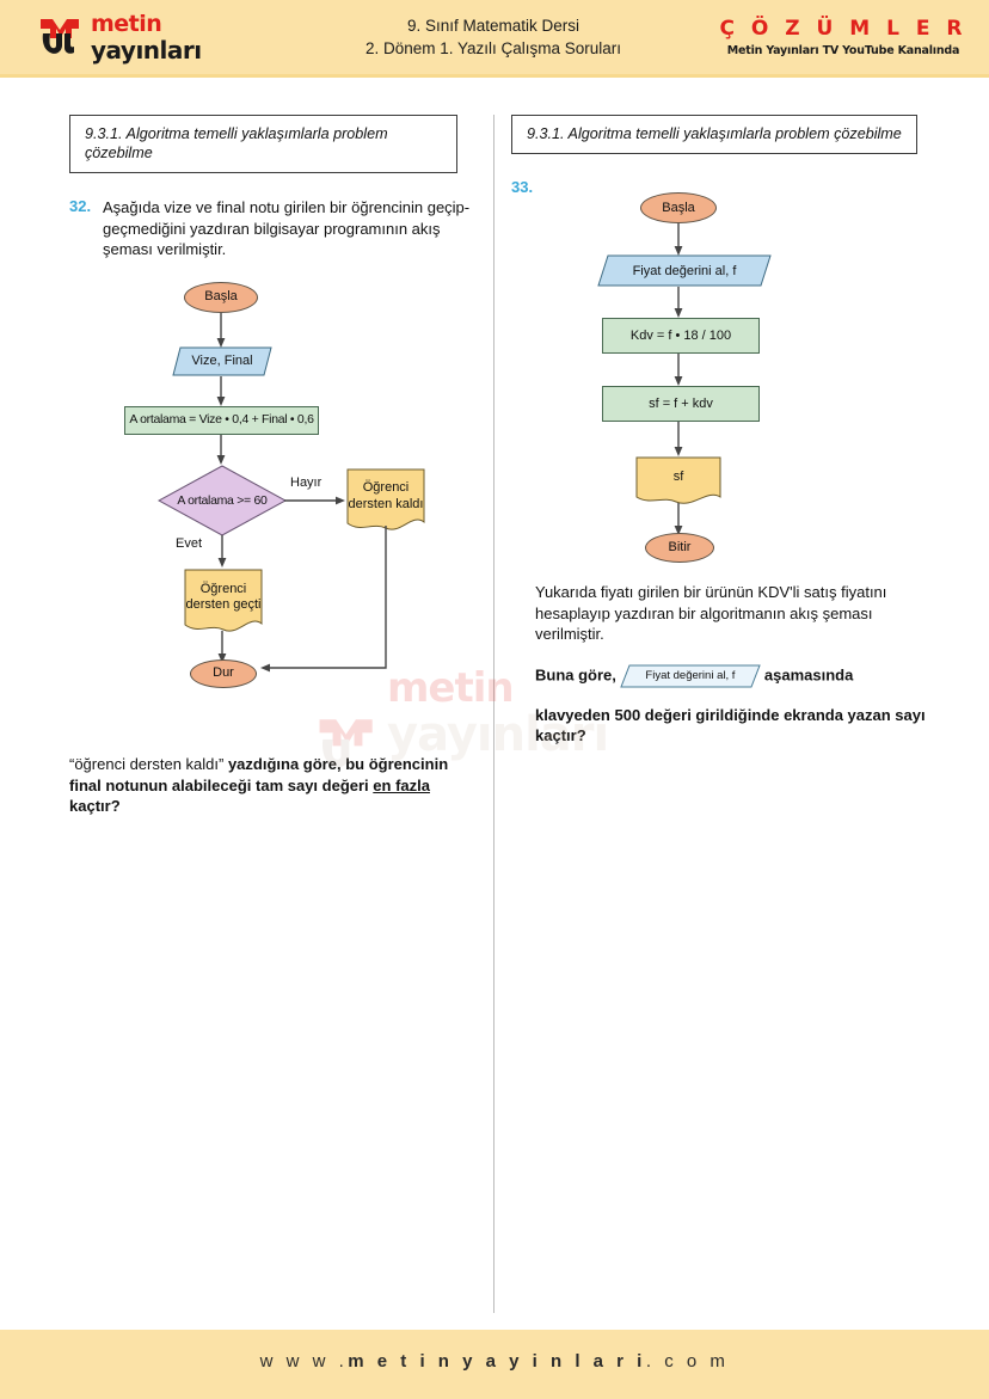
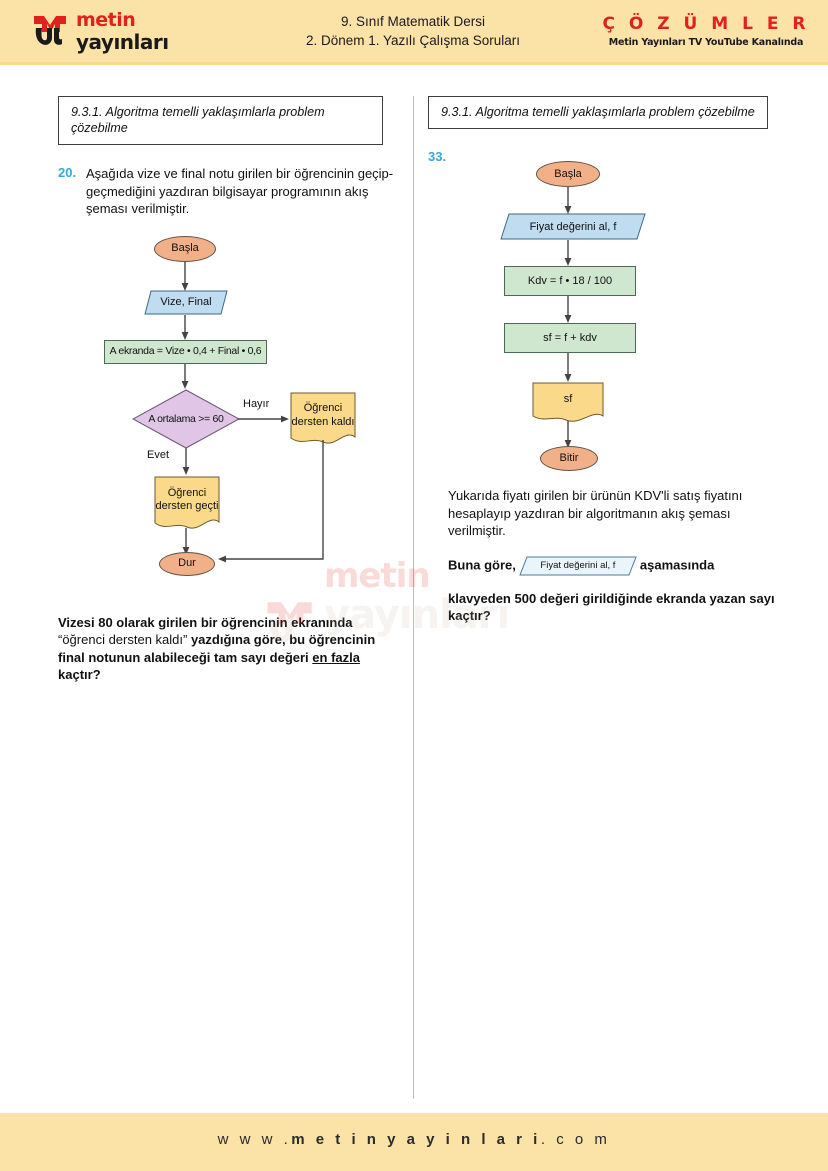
  metin
  yayınları
  9. Sınıf Matematik Dersi
  2. Dönem 1. Yazılı Çalışma Soruları
  Ç Ö Z Ü M L E R
  Metin Yayınları TV YouTube Kanalında
  9.3.1. Algoritma temelli yaklaşımlarla problem çözebilme
- 32.
+ 20.
  Aşağıda vize ve final notu girilen bir öğrencinin geçip-geçmediğini yazdıran bilgisayar programının akış şeması verilmiştir.
  Başla
  Vize, Final
- A ortalama = Vize • 0,4 + Final • 0,6
+ A ekranda = Vize • 0,4 + Final • 0,6
  A ortalama >= 60
  Hayır
  Öğrenci dersten kaldı
  Evet
  Öğrenci dersten geçti
  Dur
+ Vizesi 80 olarak girilen bir öğrencinin ekranında
  “öğrenci dersten kaldı” yazdığına göre, bu öğrencinin final notunun alabileceği tam sayı değeri en fazla kaçtır?
  9.3.1. Algoritma temelli yaklaşımlarla problem çözebilme
  33.
  Başla
  Fiyat değerini al, f
  Kdv = f • 18 / 100
  sf = f + kdv
  sf
  Bitir
  Yukarıda fiyatı girilen bir ürünün KDV'li satış fiyatını hesaplayıp yazdıran bir algoritmanın akış şeması verilmiştir.
  Buna göre,
  Fiyat değerini al, f
  aşamasında
  klavyeden 500 değeri girildiğinde ekranda yazan sayı kaçtır?
  metin
  yayınları
  w w w .m e t i n y a y i n l a r i. c o m
